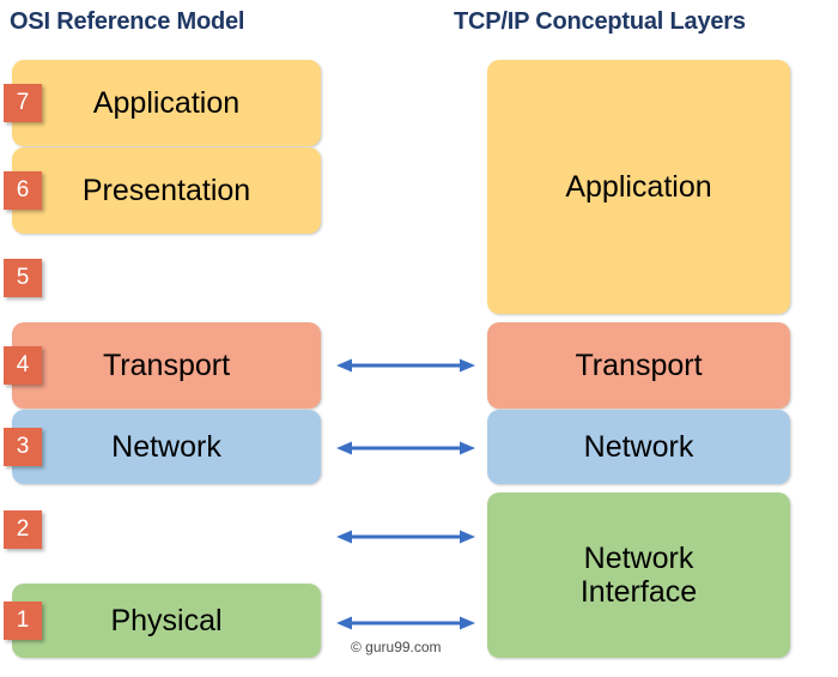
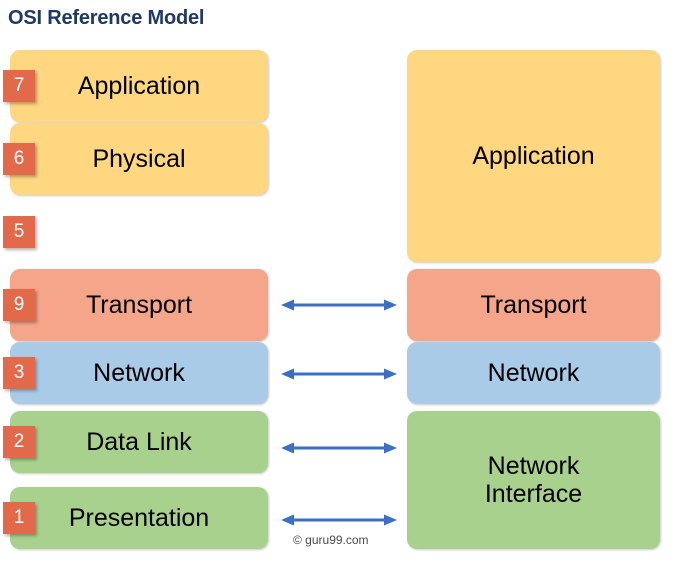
  OSI Reference Model
- TCP/IP Conceptual Layers
  Application
- Presentation
+ Physical
  Transport
  Network
+ Data Link
- Physical
+ Presentation
  7
  6
  5
- 4
+ 9
  3
  2
  1
  Application
  Transport
  Network
  Network
  Interface
  © guru99.com
